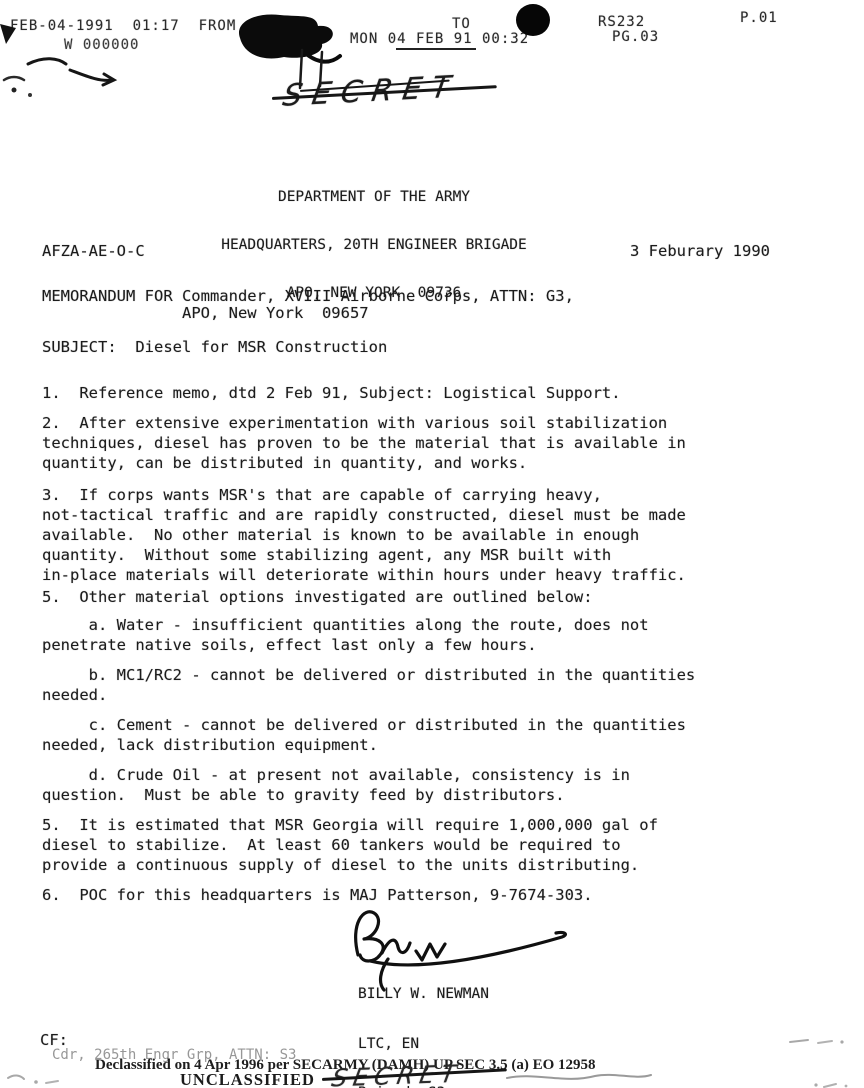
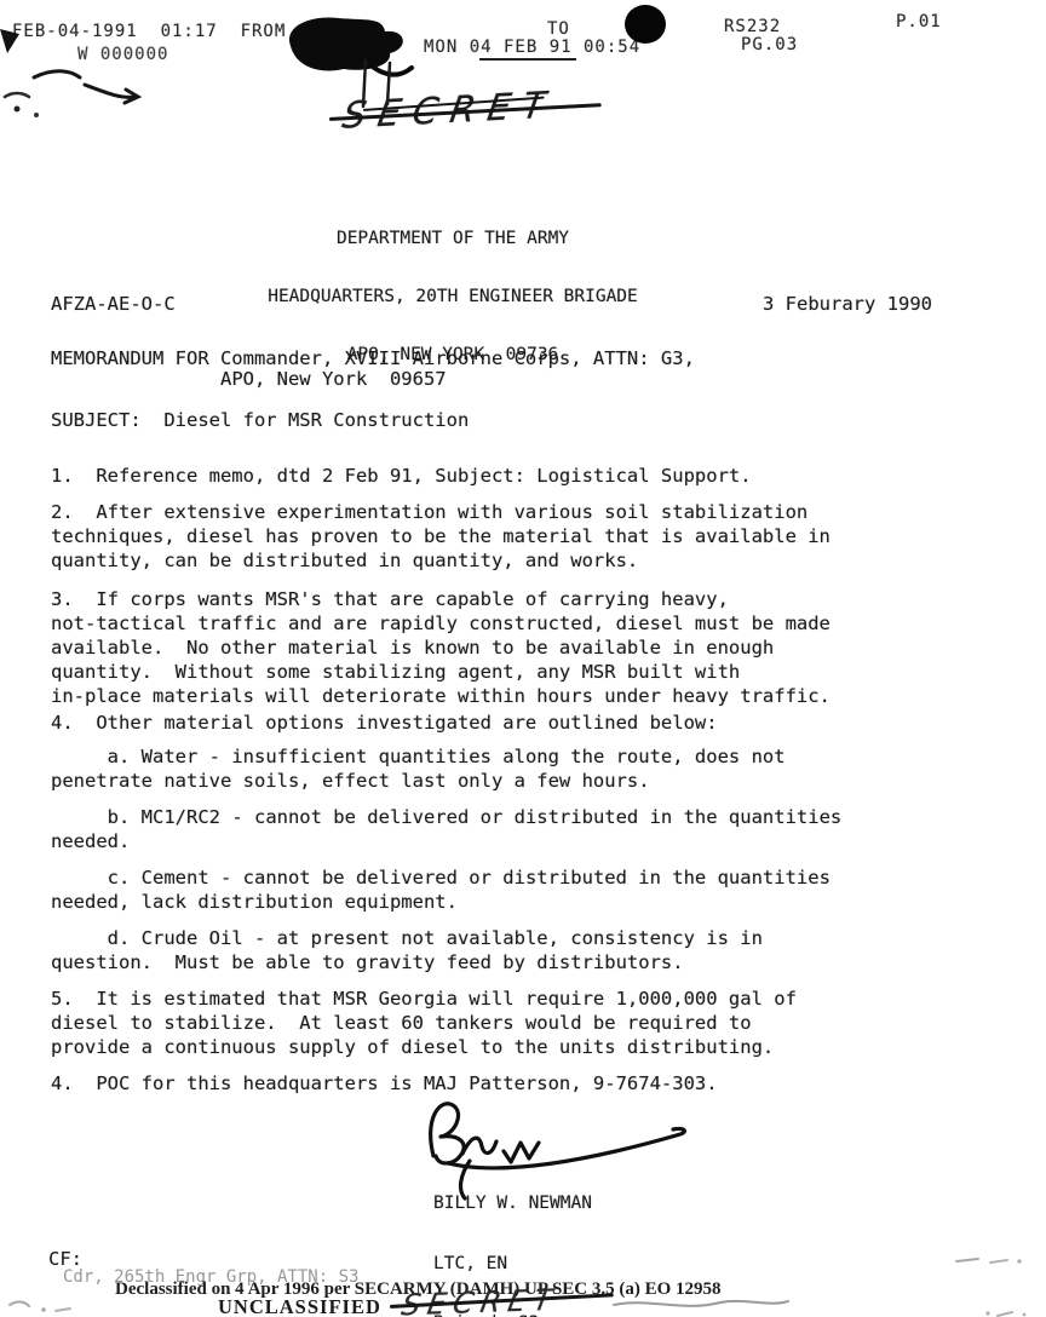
  FEB-04-1991 01:17 FROM
  W 000000
  TO
  RS232
  P.01
- MON 04 FEB 91 00:32
+ MON 04 FEB 91 00:54
  PG.03
  DEPARTMENT OF THE ARMY
  HEADQUARTERS, 20TH ENGINEER BRIGADE
  APO, NEW YORK 09736
  AFZA-AE-O-C
  3 Feburary 1990
  MEMORANDUM FOR Commander, XVIII Airborne Corps, ATTN: G3,
  APO, New York 09657
  SUBJECT: Diesel for MSR Construction
  1. Reference memo, dtd 2 Feb 91, Subject: Logistical Support.
  2. After extensive experimentation with various soil stabilization
  techniques, diesel has proven to be the material that is available in
  quantity, can be distributed in quantity, and works.
  3. If corps wants MSR's that are capable of carrying heavy,
  not-tactical traffic and are rapidly constructed, diesel must be made
  available. No other material is known to be available in enough
  quantity. Without some stabilizing agent, any MSR built with
  in-place materials will deteriorate within hours under heavy traffic.
- 5. Other material options investigated are outlined below:
+ 4. Other material options investigated are outlined below:
  a. Water - insufficient quantities along the route, does not
  penetrate native soils, effect last only a few hours.
  b. MC1/RC2 - cannot be delivered or distributed in the quantities
  needed.
  c. Cement - cannot be delivered or distributed in the quantities
  needed, lack distribution equipment.
  d. Crude Oil - at present not available, consistency is in
  question. Must be able to gravity feed by distributors.
  5. It is estimated that MSR Georgia will require 1,000,000 gal of
  diesel to stabilize. At least 60 tankers would be required to
  provide a continuous supply of diesel to the units distributing.
- 6. POC for this headquarters is MAJ Patterson, 9-7674-303.
+ 4. POC for this headquarters is MAJ Patterson, 9-7674-303.
  BILLY W. NEWMAN
  LTC, EN
  CF:
  Cdr, 265th Engr Grp, ATTN: S3
  Declassified on 4 Apr 1996 per SECARMY (DAMH) UP SEC 3.5 (a) EO 12958
  UNCLASSIFIED
